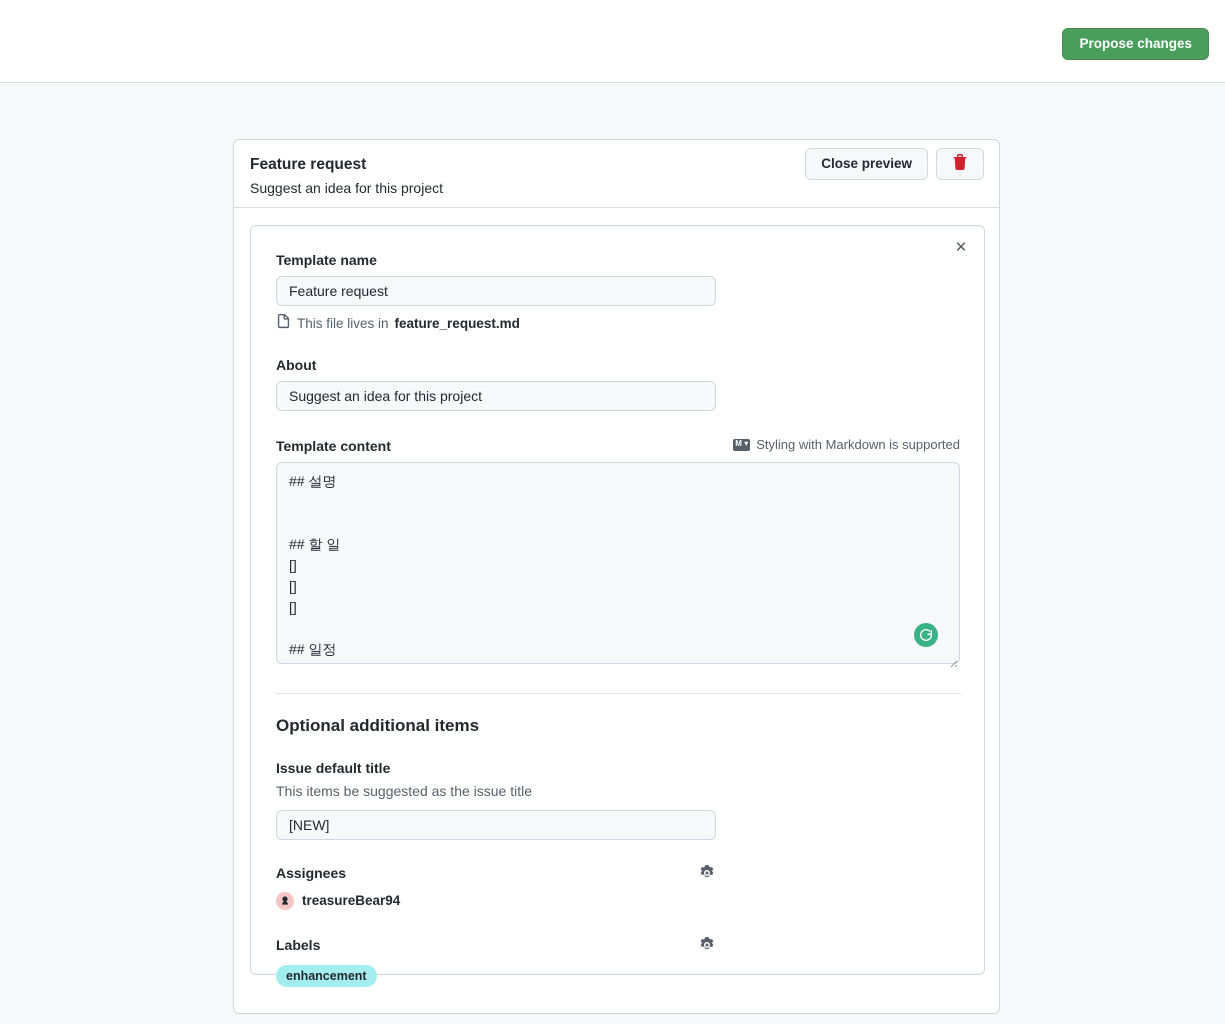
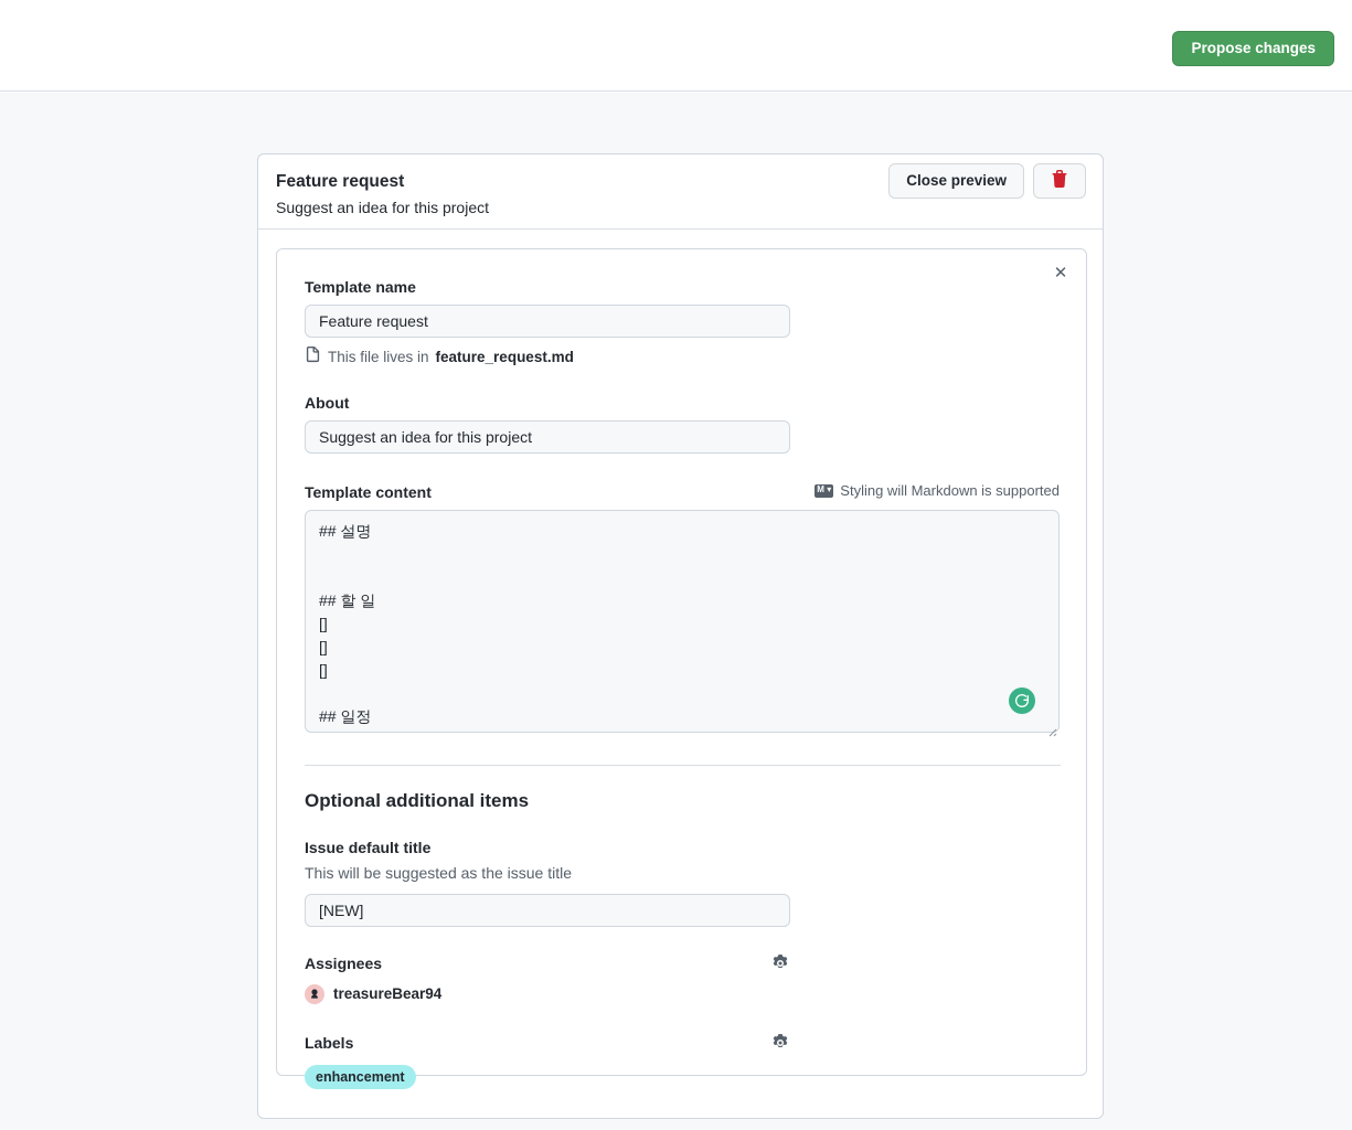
  Propose changes
  Feature request
  Suggest an idea for this project
  Close preview
  ✕
  Template name
  Feature request
  This file lives in
  feature_request.md
  About
  Suggest an idea for this project
  Template content
- Styling with Markdown is supported
+ Styling will Markdown is supported
  ## 설명
  ## 할 일
  []
  []
  []
  ## 일정
  Optional additional items
  Issue default title
- This items be suggested as the issue title
+ This will be suggested as the issue title
  [NEW]
  Assignees
  treasureBear94
  Labels
  enhancement
